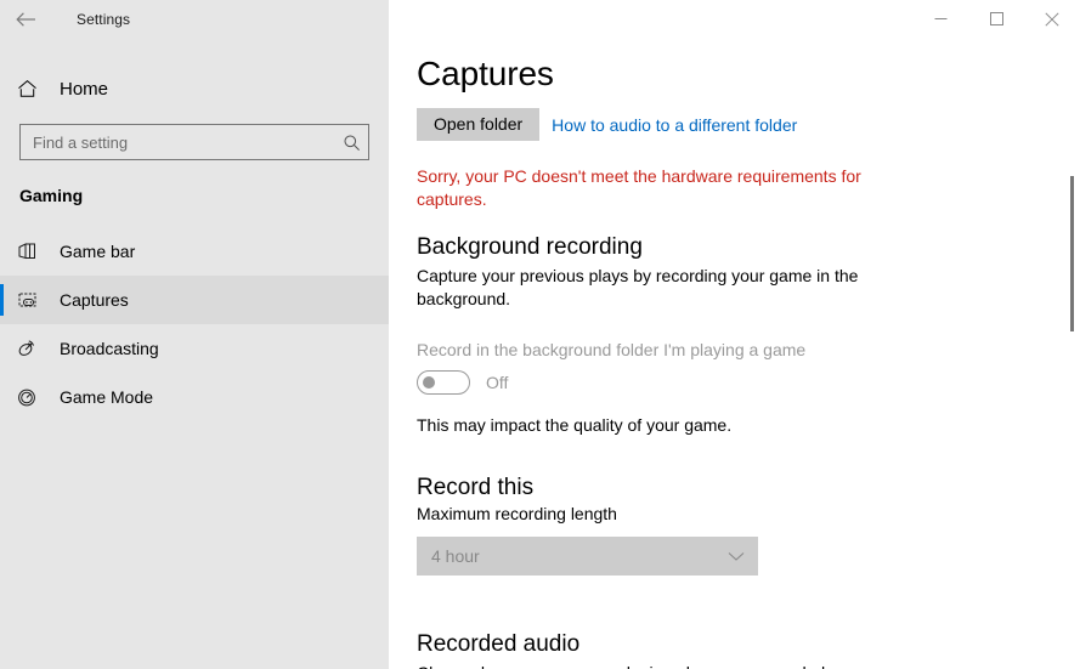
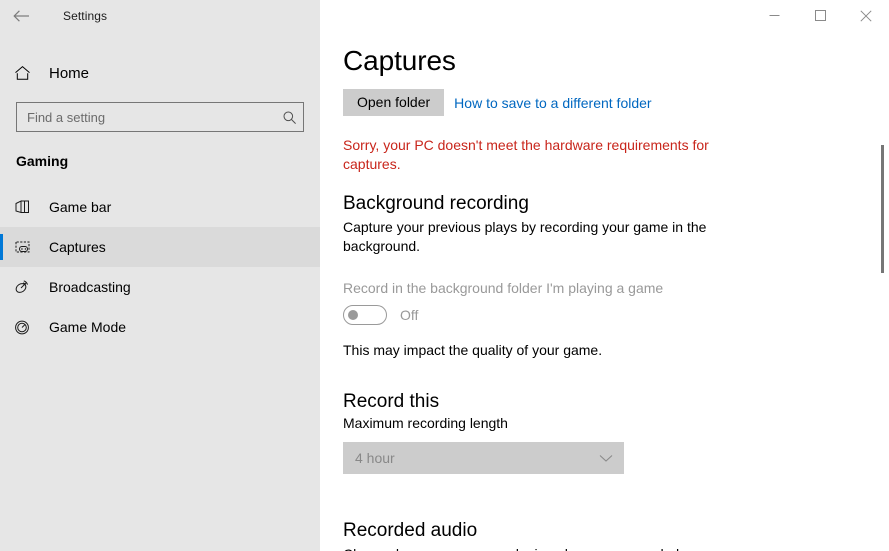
  Home
  Find a setting
  Gaming
  Game bar
  Captures
  Broadcasting
  Game Mode
  Captures
  Open folder
- How to audio to a different folder
+ How to save to a different folder
  Sorry, your PC doesn't meet the hardware requirements for captures.
  Background recording
  Capture your previous plays by recording your game in the background.
  Record in the background folder I'm playing a game
  Off
  This may impact the quality of your game.
  Record this
  Maximum recording length
  4 hour
  Recorded audio
  Settings
